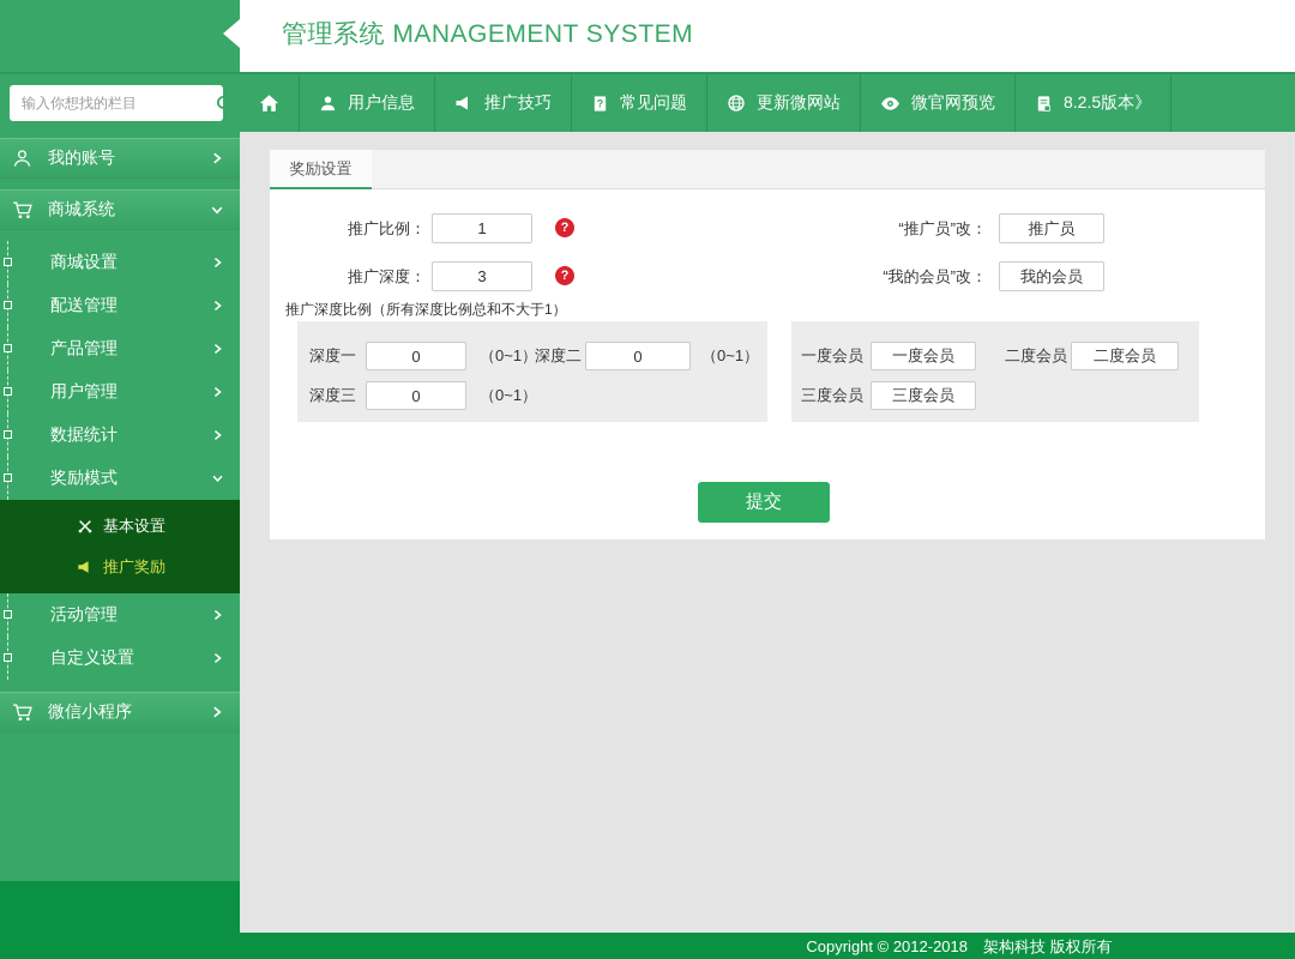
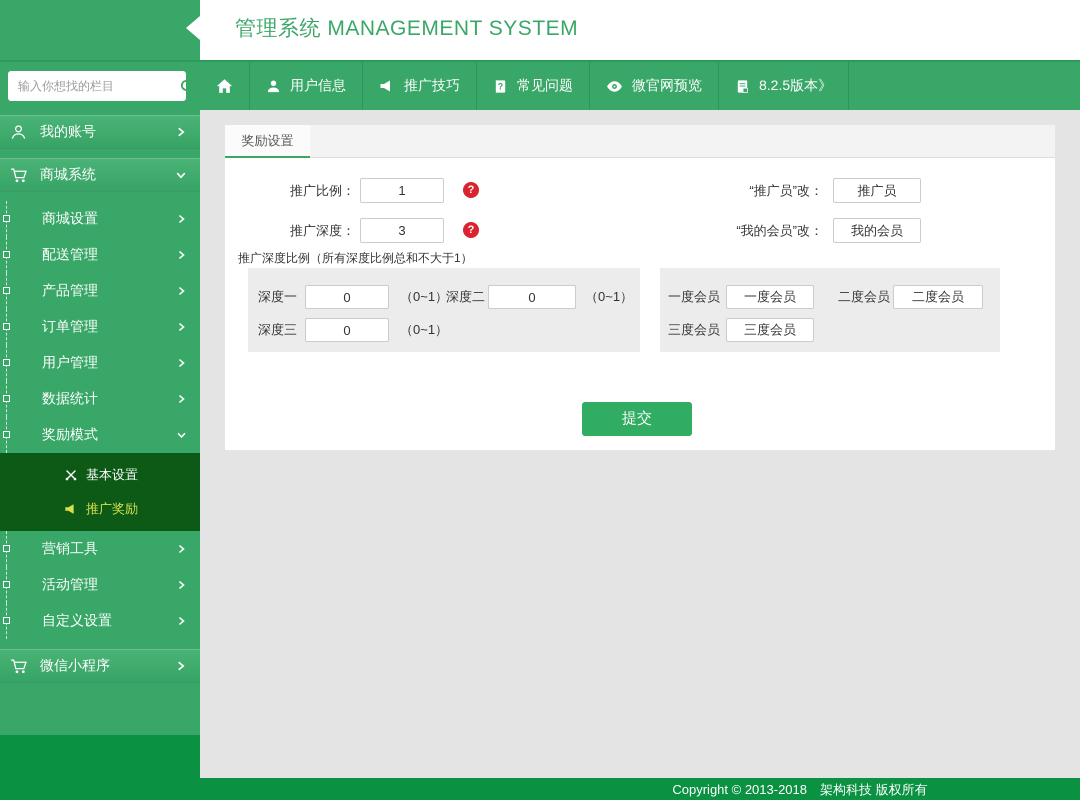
  我的账号
  商城系统
  商城设置
  配送管理
  产品管理
+ 订单管理
  用户管理
  数据统计
  奖励模式
  基本设置
  推广奖励
+ 营销工具
  活动管理
  自定义设置
  微信小程序
  管理系统 MANAGEMENT SYSTEM
  输入你想找的栏目
  用户信息
  推广技巧
  ?
  常见问题
- 更新微网站
  微官网预览
  8.2.5版本》
  奖励设置
  推广比例：
  1
  ?
  推广深度：
  3
  ?
  推广深度比例（所有深度比例总和不大于1）
  深度一
  0
  （0~1）
  深度二
  0
  （0~1）
  深度三
  0
  （0~1）
  “推广员”改：
  推广员
  “我的会员”改：
  我的会员
  一度会员
  一度会员
  二度会员
  二度会员
  三度会员
  三度会员
  提交
- Copyright © 2012-2018 架构科技 版权所有
+ Copyright © 2013-2018 架构科技 版权所有
